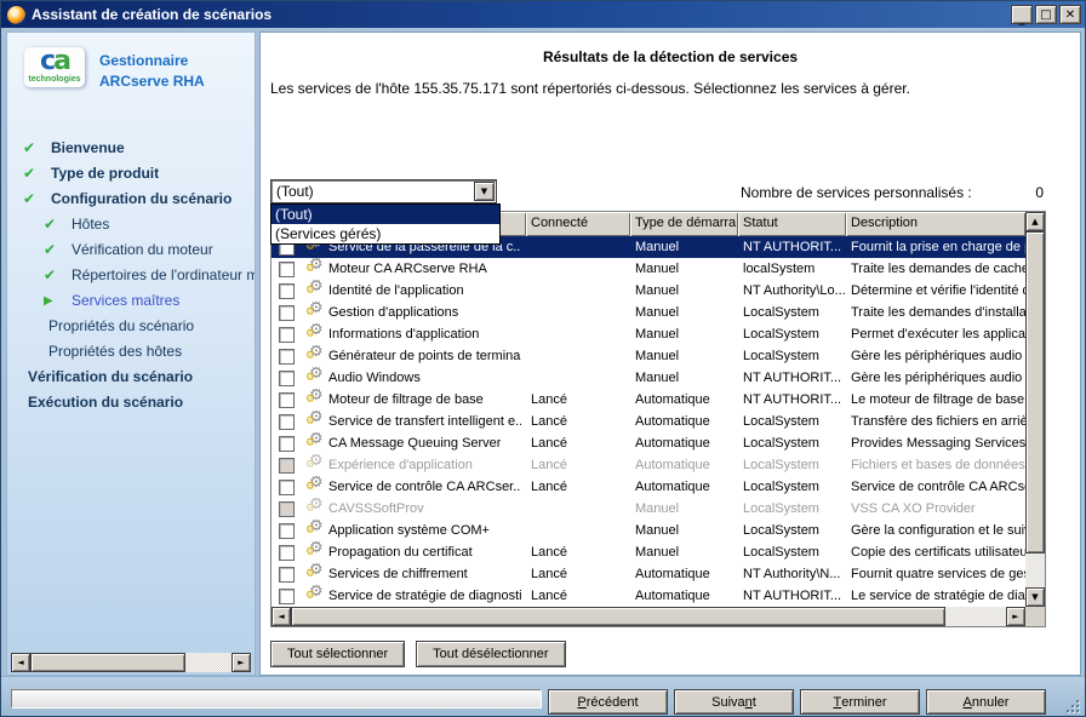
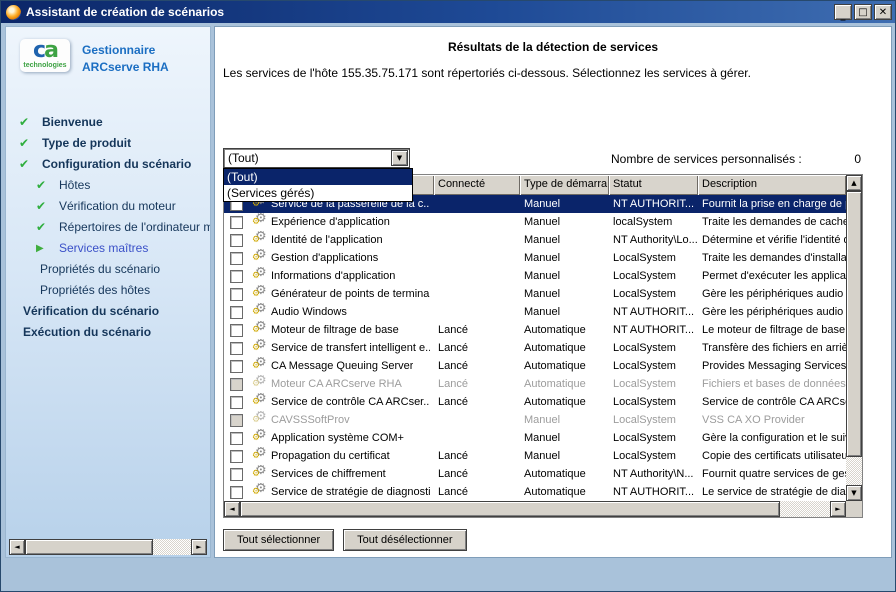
  Assistant de création de scénarios
  _
  □
  ✕
  ca
  Gestionnaire
  ARCserve RHA
  ✔
  Bienvenue
  ✔
  Type de produit
  ✔
  Configuration du scénario
  ✔
  Hôtes
  ✔
  Vérification du moteur
  ✔
  Répertoires de l'ordinateur m
  ▶
  Services maîtres
  Propriétés du scénario
  Propriétés des hôtes
  Vérification du scénario
  Exécution du scénario
  ◄
  ►
  Résultats de la détection de services
  Les services de l'hôte 155.35.75.171 sont répertoriés ci-dessous. Sélectionnez les services à gérer.
  (Tout)
  ▼
  (Tout)
  (Services gérés)
  Nombre de services personnalisés :
  0
  Connecté
  Type de démarra
  Statut
  Description
  ⚙
  Service de la passerelle de la c..
  Manuel
  NT AUTHORIT...
  Fournit la prise en charge de
  ⚙
  ⚙
- Moteur CA ARCserve RHA
+ Expérience d'application
  Manuel
  localSystem
  Traite les demandes de cach
  ⚙
  ⚙
  Identité de l'application
  Manuel
  NT Authority\Lo...
  Détermine et vérifie l'identité
  ⚙
  ⚙
  Gestion d'applications
  Manuel
  LocalSystem
  Traite les demandes d'installa
  ⚙
  ⚙
  Informations d'application
  Manuel
  LocalSystem
  Permet d'exécuter les applica
  ⚙
  ⚙
  Générateur de points de termina
  Manuel
  LocalSystem
  Gère les périphériques audio
  ⚙
  ⚙
  Audio Windows
  Manuel
  NT AUTHORIT...
  Gère les périphériques audio
  ⚙
  ⚙
  Moteur de filtrage de base
  Lancé
  Automatique
  NT AUTHORIT...
  Le moteur de filtrage de base
  ⚙
  ⚙
  Service de transfert intelligent e..
  Lancé
  Automatique
  LocalSystem
  Transfère des fichiers en arriè
  ⚙
  ⚙
  CA Message Queuing Server
  Lancé
  Automatique
  LocalSystem
  Provides Messaging Services
  ⚙
  ⚙
- Expérience d'application
+ Moteur CA ARCserve RHA
  Lancé
  Automatique
  LocalSystem
  Fichiers et bases de données
  ⚙
  ⚙
  Service de contrôle CA ARCser..
  Lancé
  Automatique
  LocalSystem
  Service de contrôle CA ARCs
  ⚙
  ⚙
  CAVSSSoftProv
  Manuel
  LocalSystem
  VSS CA XO Provider
  ⚙
  ⚙
  Application système COM+
  Manuel
  LocalSystem
  Gère la configuration et le sui
  ⚙
  ⚙
  Propagation du certificat
  Lancé
  Manuel
  LocalSystem
  Copie des certificats utilisateu
  ⚙
  ⚙
  Services de chiffrement
  Lancé
  Automatique
  NT Authority\N...
  Fournit quatre services de ge
  ⚙
  ⚙
  Service de stratégie de diagnosti
  Lancé
  Automatique
  NT AUTHORIT...
  Le service de stratégie de dia
  ▲
  ▼
  ◄
  ►
  Tout sélectionner
  Tout désélectionner
- P
- récédent
- Suiva
- n
- t
- T
- erminer
- A
- nnuler
